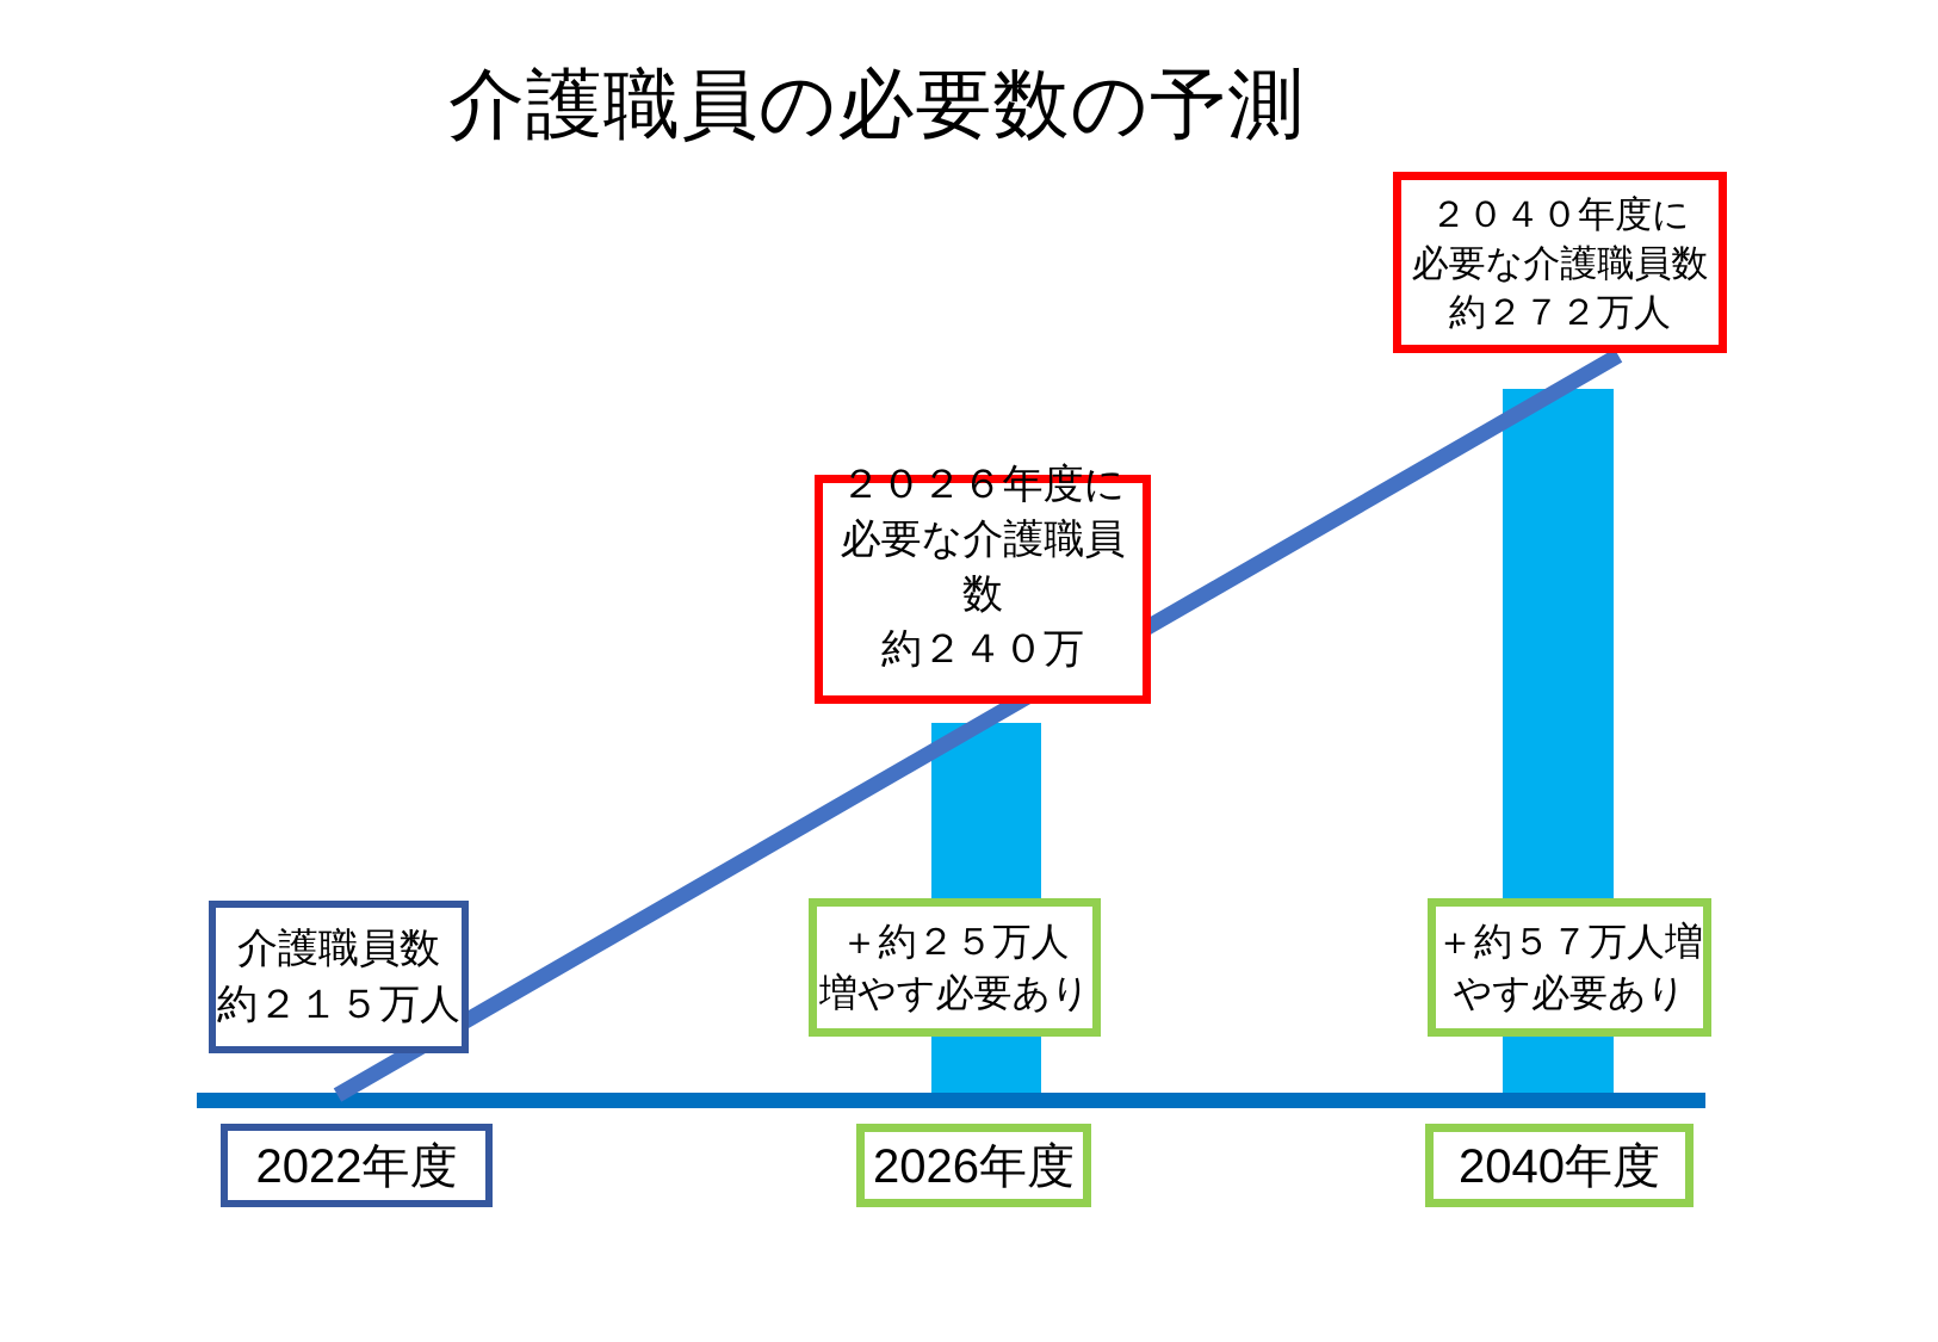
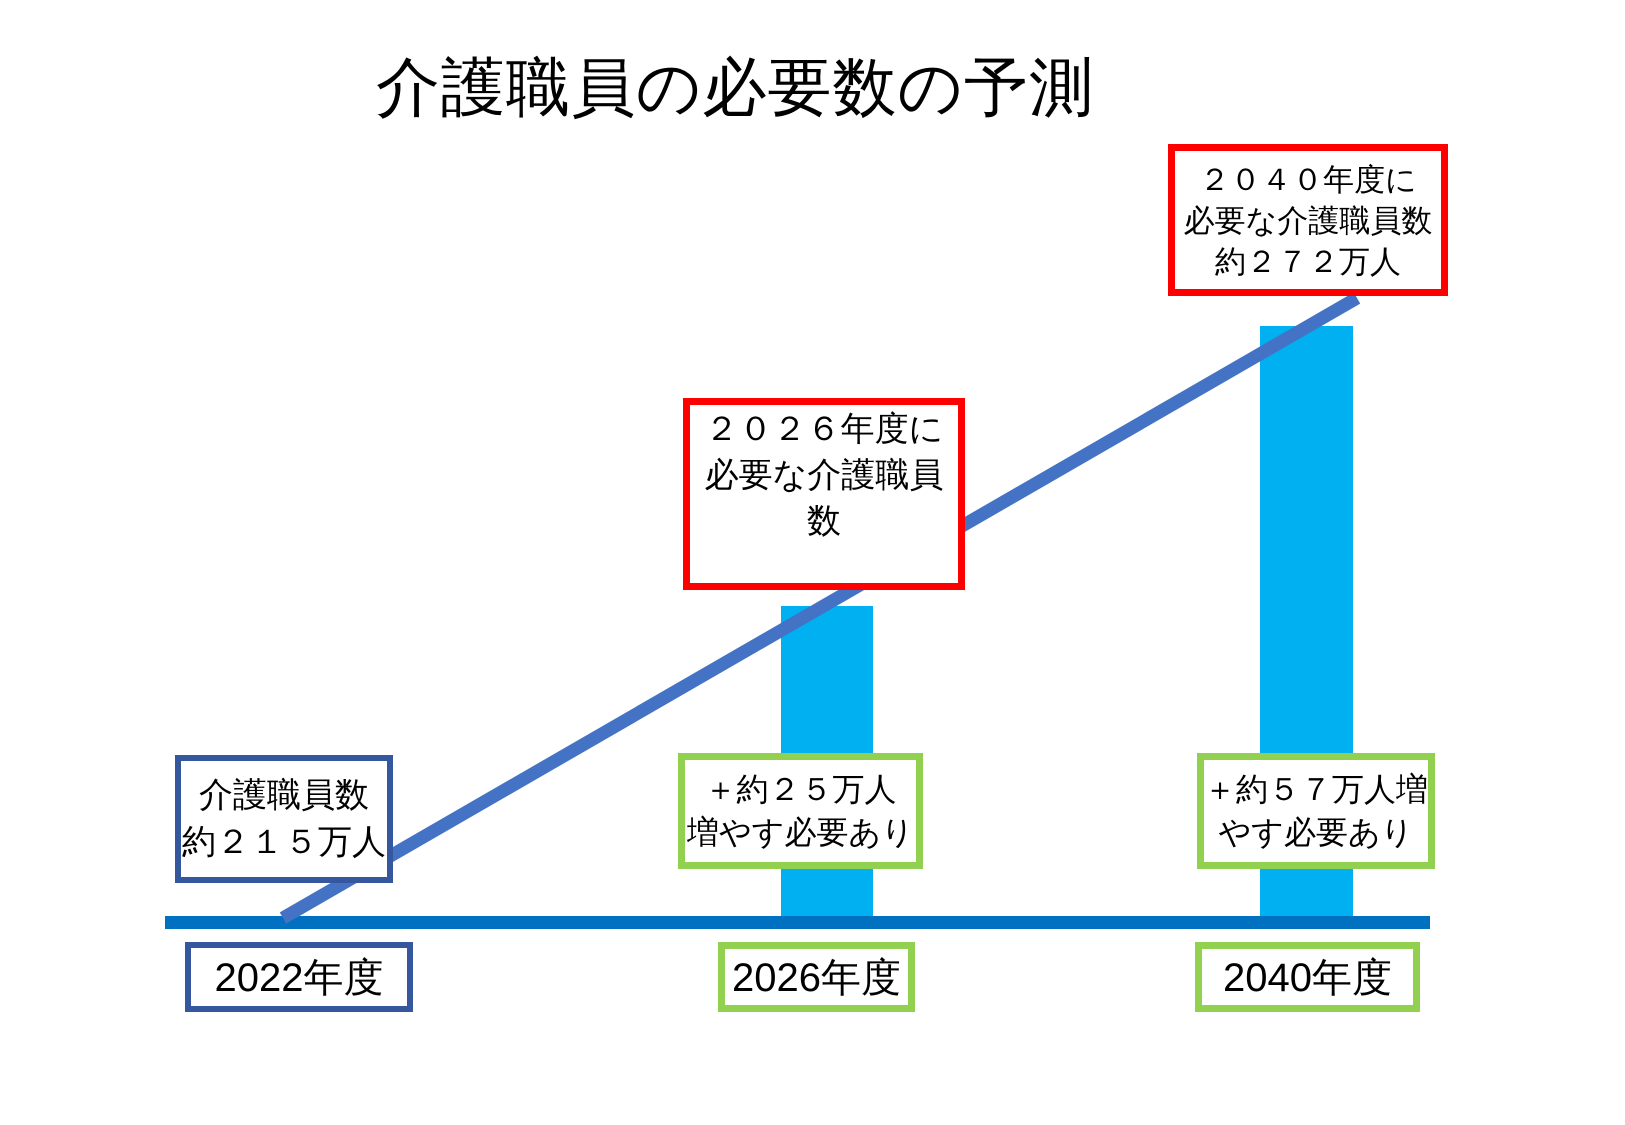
  介護職員の必要数の予測
  介護職員数
  約２１５万人
  ２０２６年度に
  必要な介護職員数
- 約２４０万
  ２０４０年度に
  必要な介護職員数
  約２７２万人
  ＋約２５万人
  増やす必要あり
  ＋約５７万人増
  やす必要あり
  2022年度
  2026年度
  2040年度
